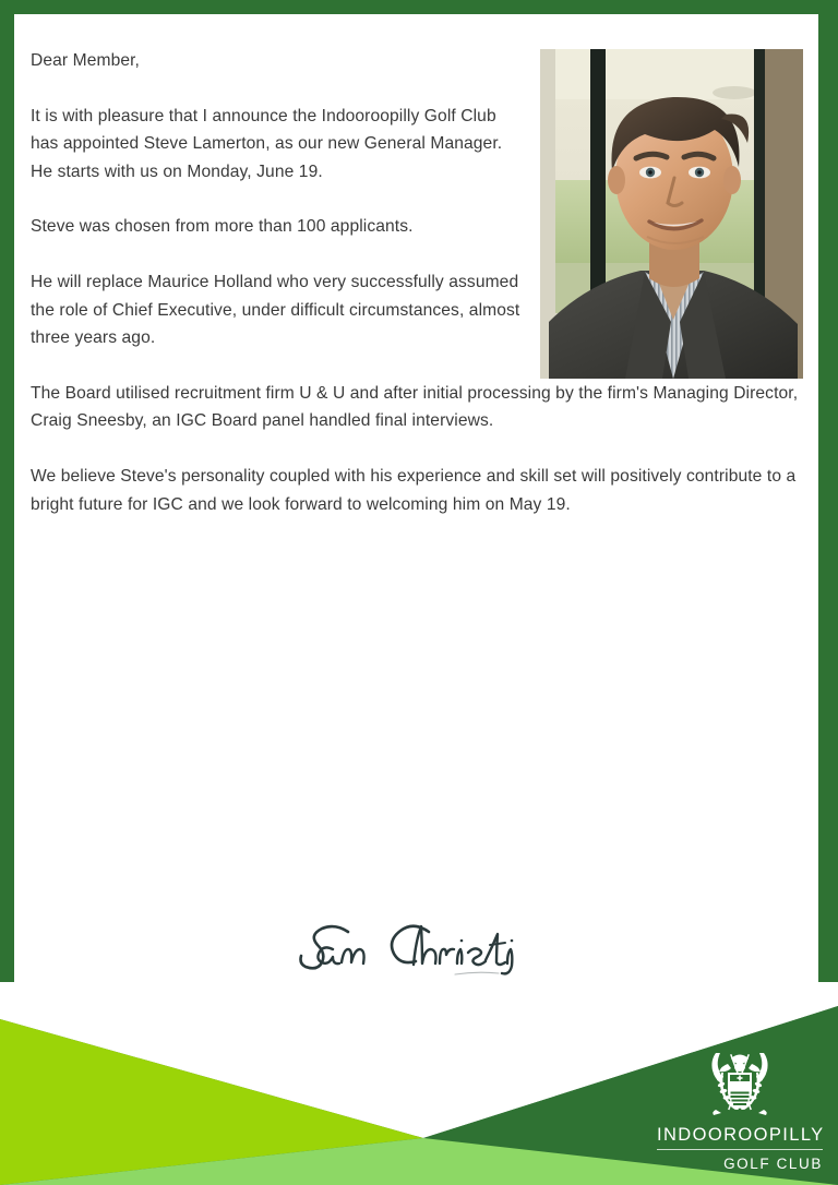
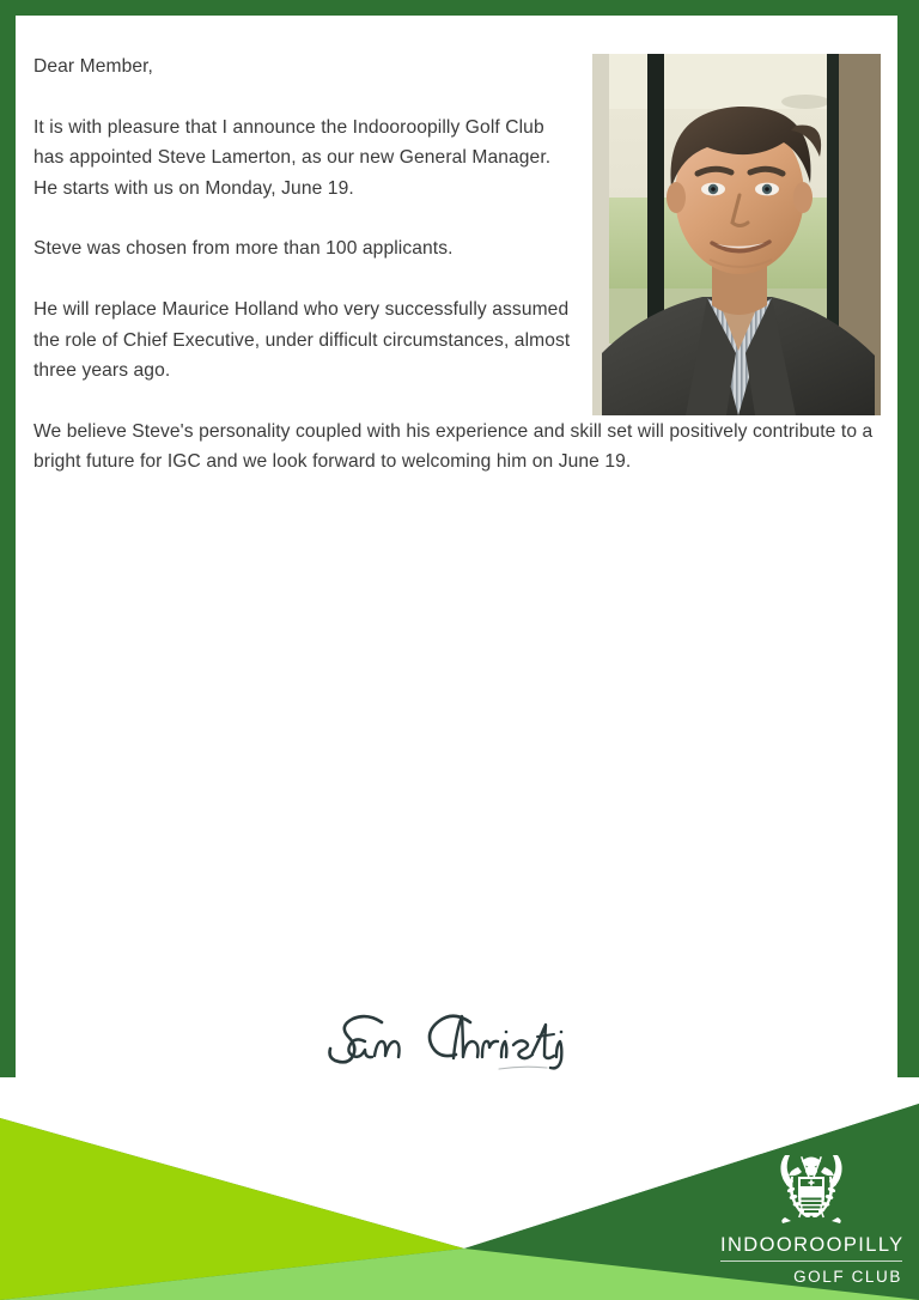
  Dear Member,
  It is with pleasure that I announce the Indooroopilly Golf Club has appointed Steve Lamerton, as our new General Manager. He starts with us on Monday, June 19.
  Steve was chosen from more than 100 applicants.
  He will replace Maurice Holland who very successfully assumed the role of Chief Executive, under difficult circumstances, almost three years ago.
- The Board utilised recruitment firm U & U and after initial processing by the firm's Managing Director, Craig Sneesby, an IGC Board panel handled final interviews.
- We believe Steve's personality coupled with his experience and skill set will positively contribute to a bright future for IGC and we look forward to welcoming him on May 19.
+ We believe Steve's personality coupled with his experience and skill set will positively contribute to a bright future for IGC and we look forward to welcoming him on June 19.
  INDOOROOPILLY
  GOLF CLUB
